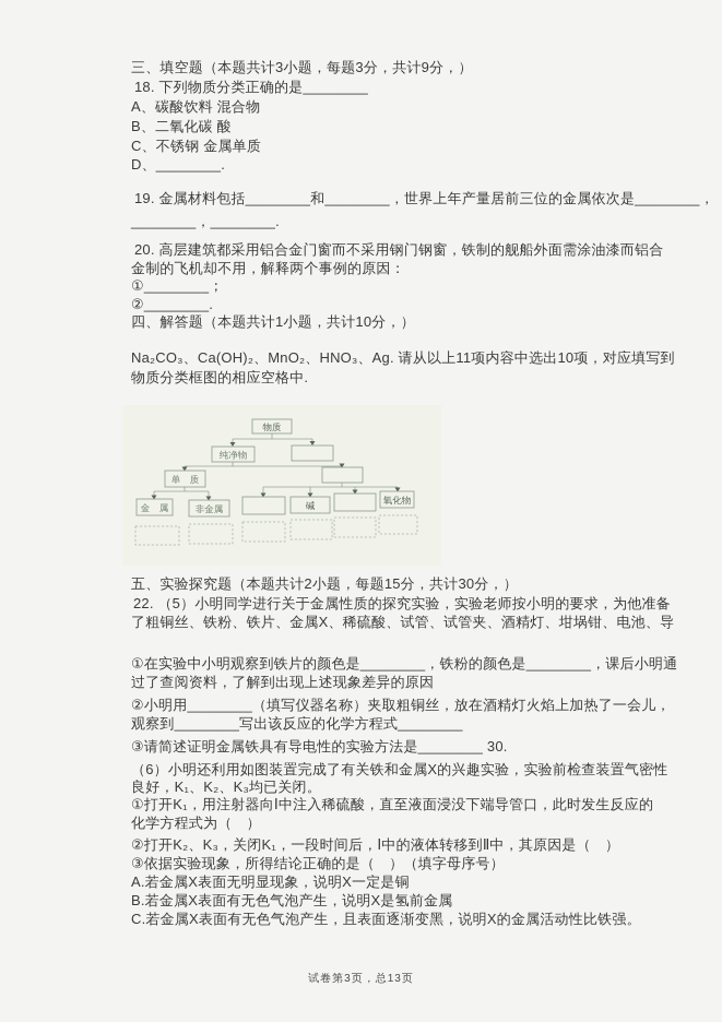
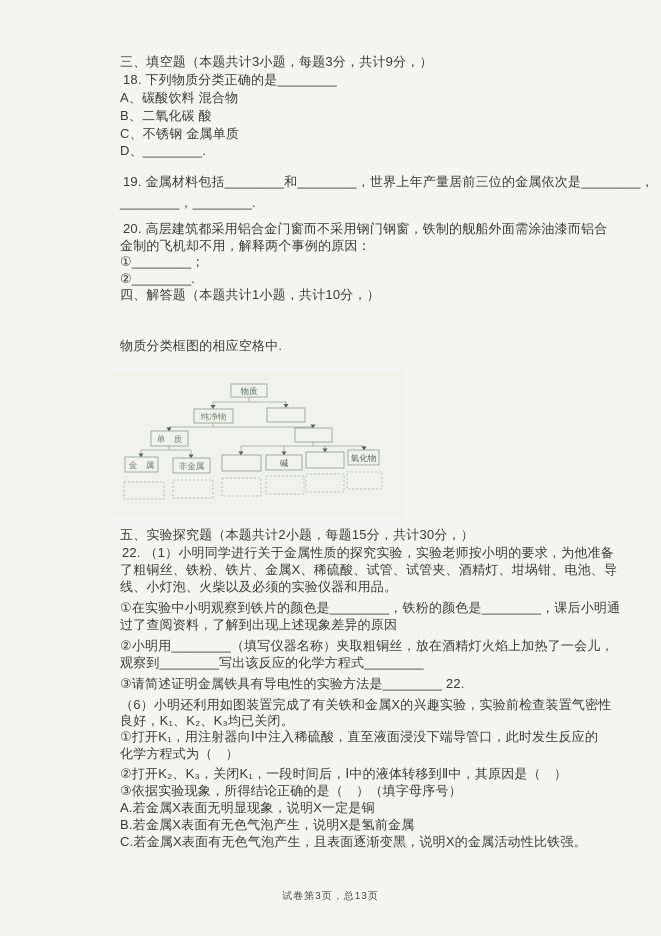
  三、填空题（本题共计3小题，每题3分，共计9分，）
  18. 下列物质分类正确的是________
  A、碳酸饮料 混合物
  B、二氧化碳 酸
  C、不锈钢 金属单质
  D、________.
  19. 金属材料包括________和________，世界上年产量居前三位的金属依次是________，
  ________，________.
  20. 高层建筑都采用铝合金门窗而不采用钢门钢窗，铁制的舰船外面需涂油漆而铝合
  金制的飞机却不用，解释两个事例的原因：
  ①________；
  ②________.
  四、解答题（本题共计1小题，共计10分，）
- Na₂CO₃、Ca(OH)₂、MnO₂、HNO₃、Ag. 请从以上11项内容中选出10项，对应填写到
  物质分类框图的相应空格中.
  物质
  纯净物
  单 质
  金 属
  非金属
  碱
  氧化物
  五、实验探究题（本题共计2小题，每题15分，共计30分，）
- 22. （5）小明同学进行关于金属性质的探究实验，实验老师按小明的要求，为他准备
+ 22. （1）小明同学进行关于金属性质的探究实验，实验老师按小明的要求，为他准备
  了粗铜丝、铁粉、铁片、金属X、稀硫酸、试管、试管夹、酒精灯、坩埚钳、电池、导
+ 线、小灯泡、火柴以及必须的实验仪器和用品。
  ①在实验中小明观察到铁片的颜色是________，铁粉的颜色是________，课后小明通
  过了查阅资料，了解到出现上述现象差异的原因
  ②小明用________（填写仪器名称）夹取粗铜丝，放在酒精灯火焰上加热了一会儿，
  观察到________写出该反应的化学方程式________
- ③请简述证明金属铁具有导电性的实验方法是________ 30.
+ ③请简述证明金属铁具有导电性的实验方法是________ 22.
  （6）小明还利用如图装置完成了有关铁和金属X的兴趣实验，实验前检查装置气密性
  良好，K₁、K₂、K₃均已关闭。
  ①打开K₁，用注射器向Ⅰ中注入稀硫酸，直至液面浸没下端导管口，此时发生反应的
  化学方程式为（ ）
  ②打开K₂、K₃，关闭K₁，一段时间后，Ⅰ中的液体转移到Ⅱ中，其原因是（ ）
  ③依据实验现象，所得结论正确的是（ ）（填字母序号）
  A.若金属X表面无明显现象，说明X一定是铜
  B.若金属X表面有无色气泡产生，说明X是氢前金属
  C.若金属X表面有无色气泡产生，且表面逐渐变黑，说明X的金属活动性比铁强。
  试卷第3页，总13页
